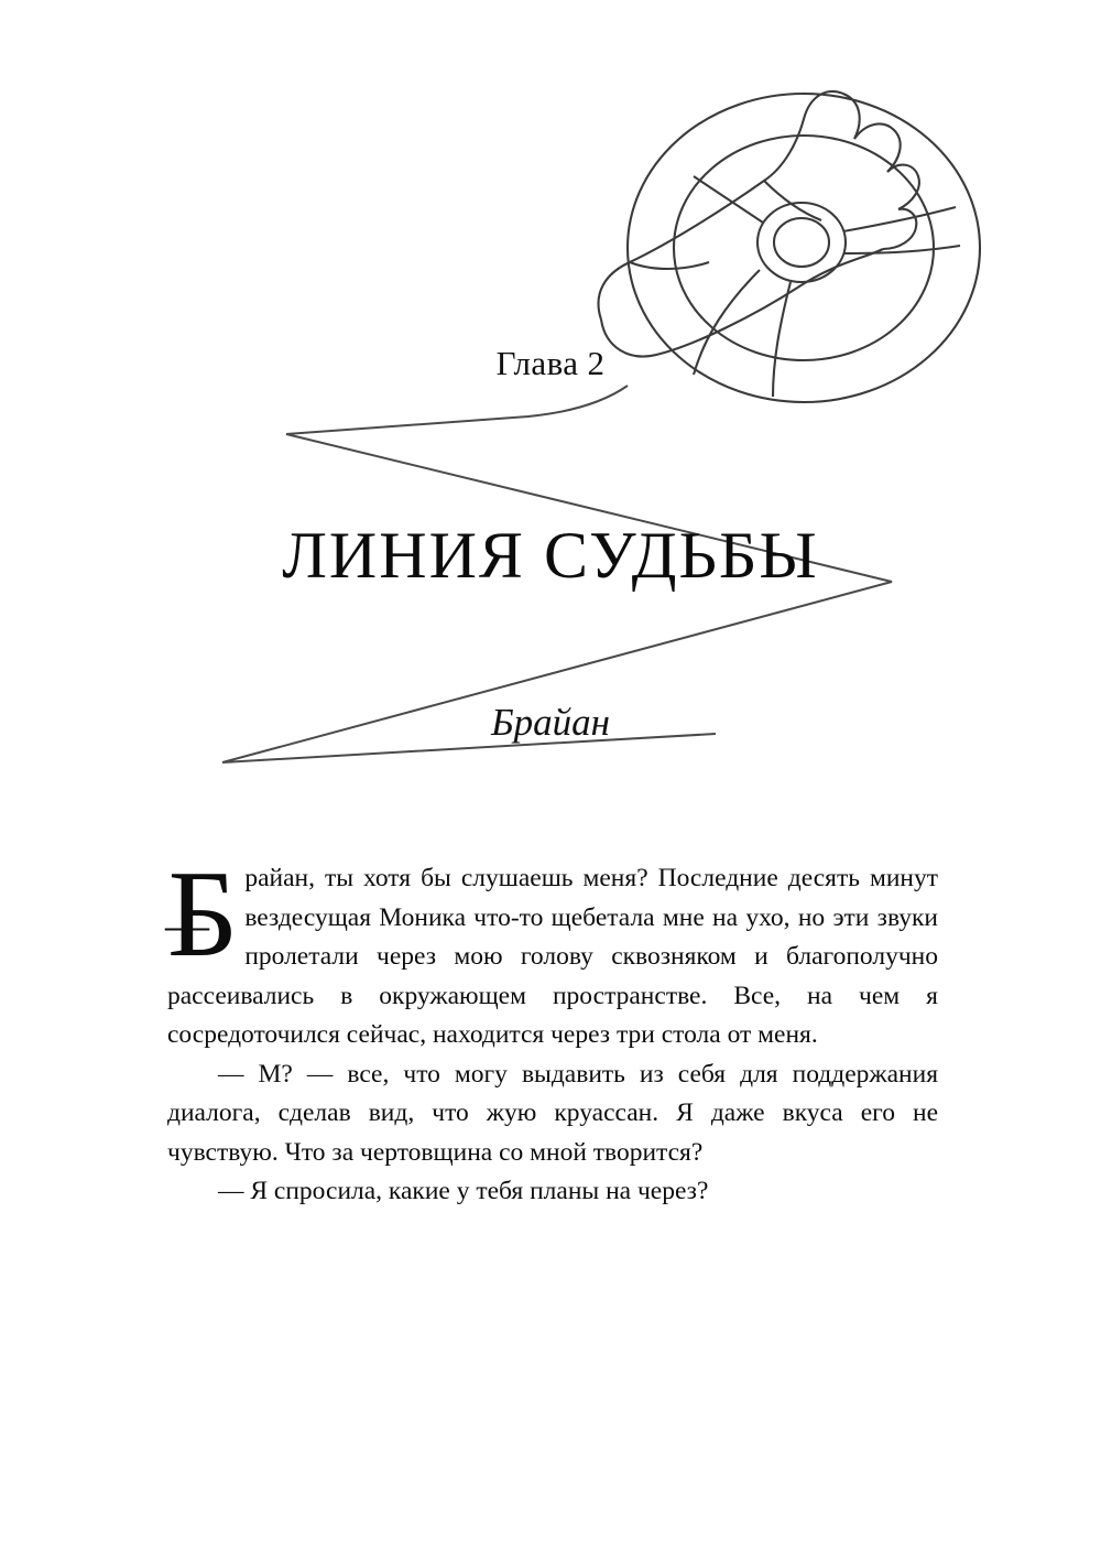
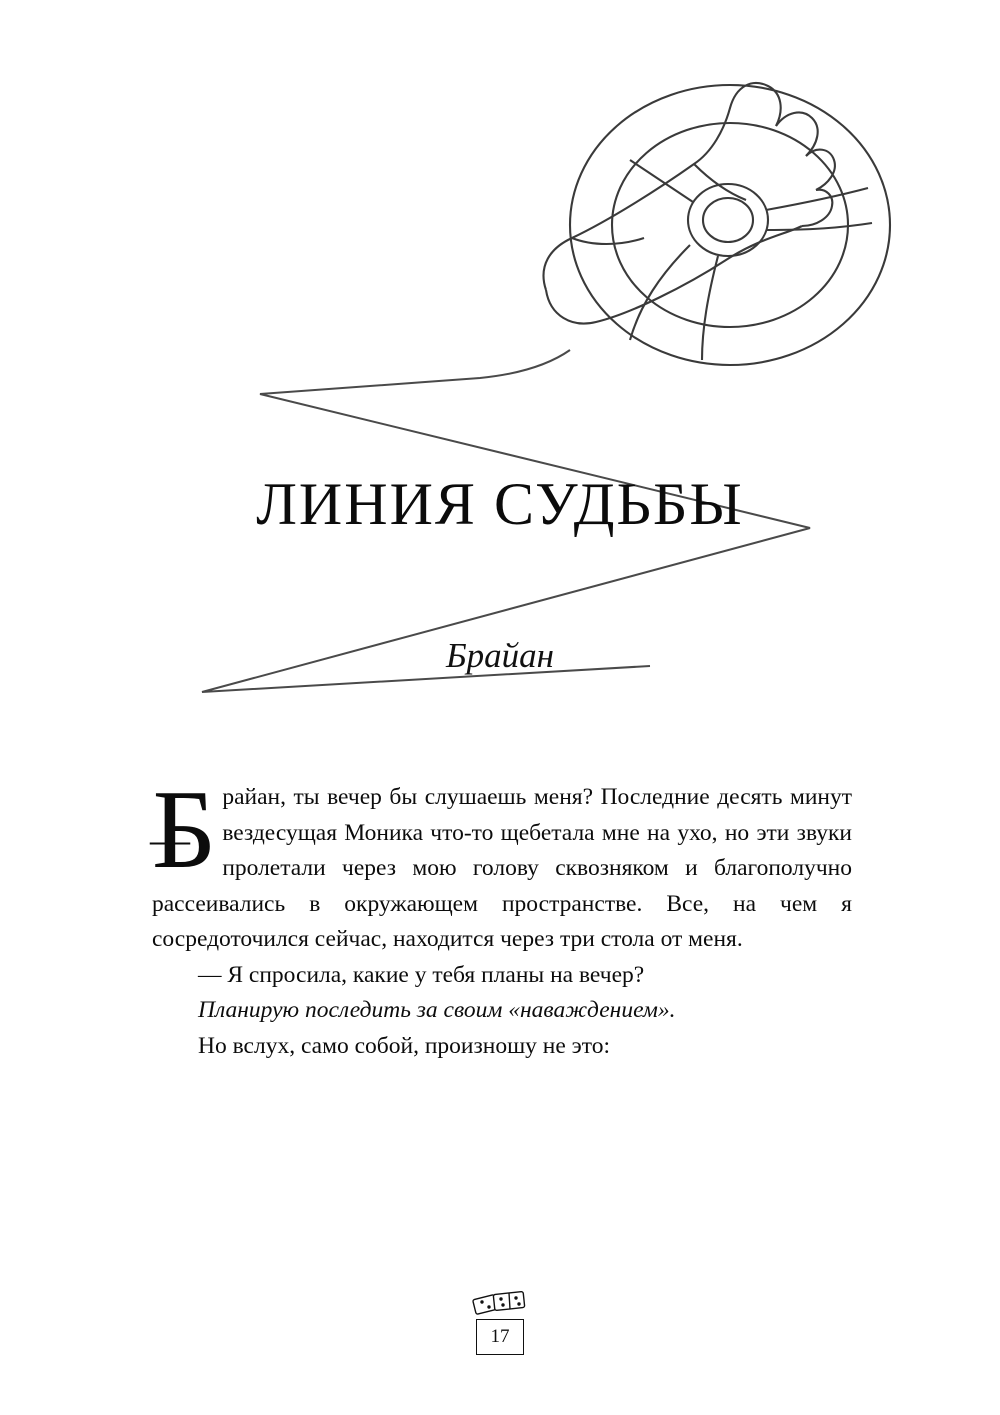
- Глава 2
  ЛИНИЯ СУДЬБЫ
  Брайан
  —
  Б
- райан, ты хотя бы слушаешь меня? Последние десять минут вездесущая Моника что-то щебетала мне на ухо, но эти звуки пролетали через мою голову сквозняком и благополучно рассеивались в окружающем пространстве. Все, на чем я сосредоточился сейчас, находится через три стола от меня.
+ райан, ты вечер бы слушаешь меня? Последние десять минут вездесущая Моника что-то щебетала мне на ухо, но эти звуки пролетали через мою голову сквозняком и благополучно рассеивались в окружающем пространстве. Все, на чем я сосредоточился сейчас, находится через три стола от меня.
- — М? — все, что могу выдавить из себя для поддержания диалога, сделав вид, что жую круассан. Я даже вкуса его не чувствую. Что за чертовщина со мной творится?
- — Я спросила, какие у тебя планы на через?
+ — Я спросила, какие у тебя планы на вечер?
+ Планирую последить за своим «наваждением».
+ Но вслух, само собой, произношу не это:
+ 17
